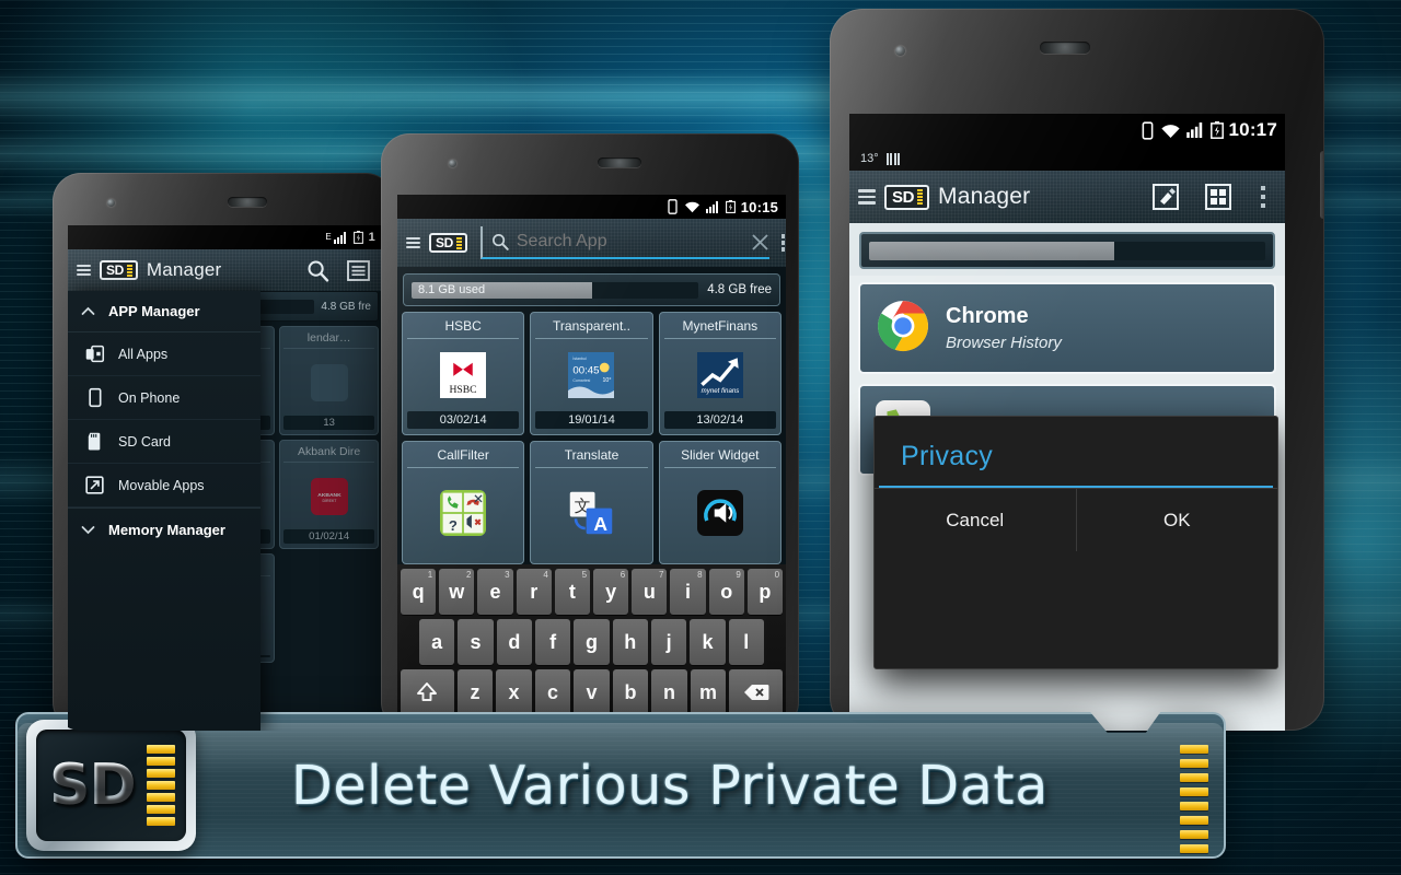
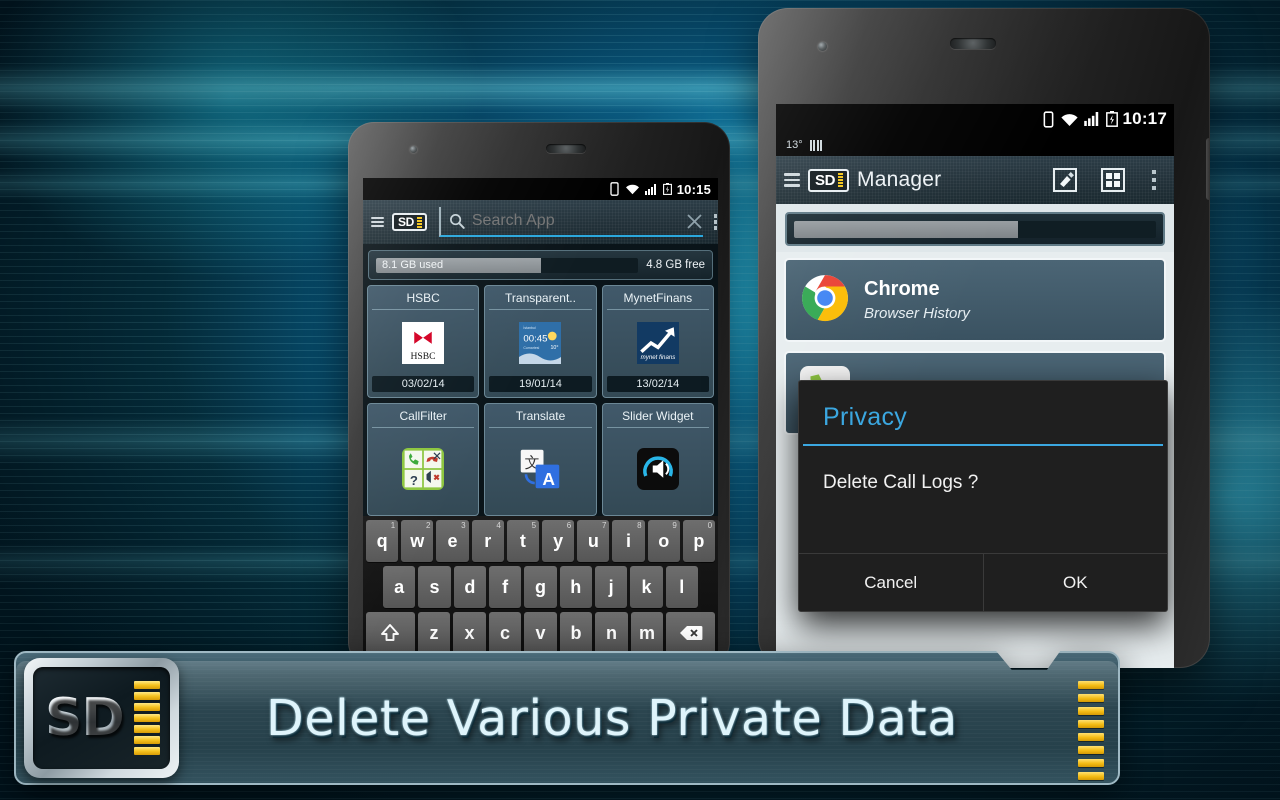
- APP Manager
- All Apps
- On Phone
- SD Card
- Movable Apps
- Memory Manager
  Privacy
+ Delete Call Logs ?
  Cancel
  OK
  Delete Various Private Data
  SD
